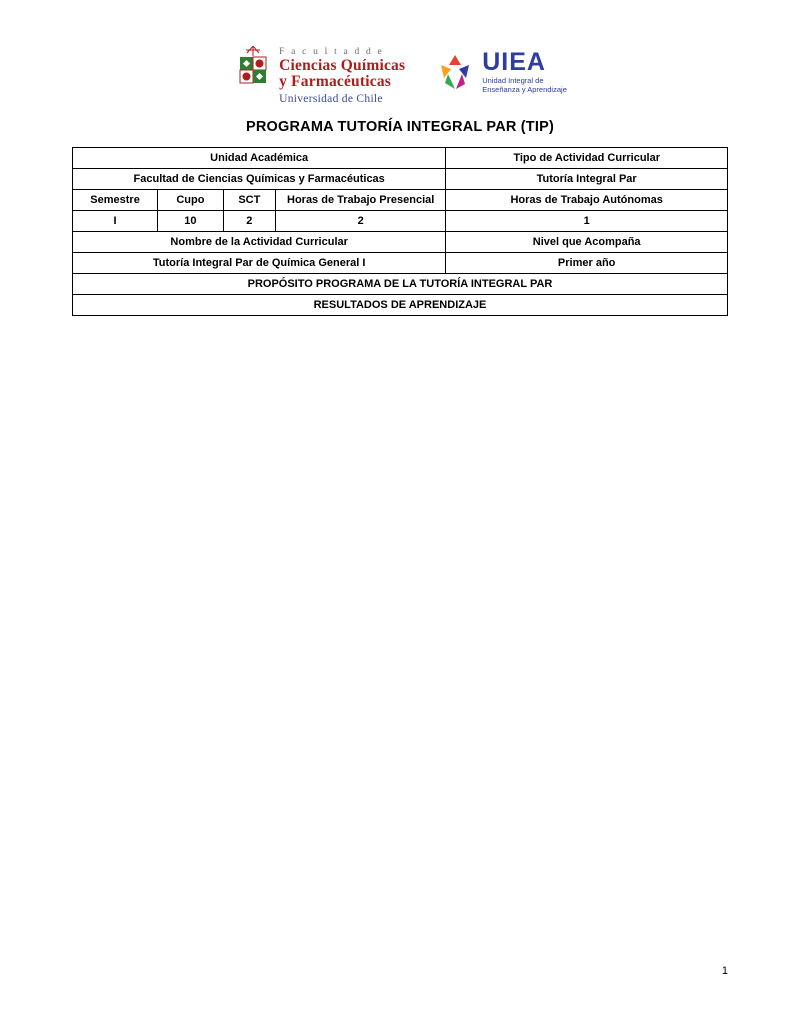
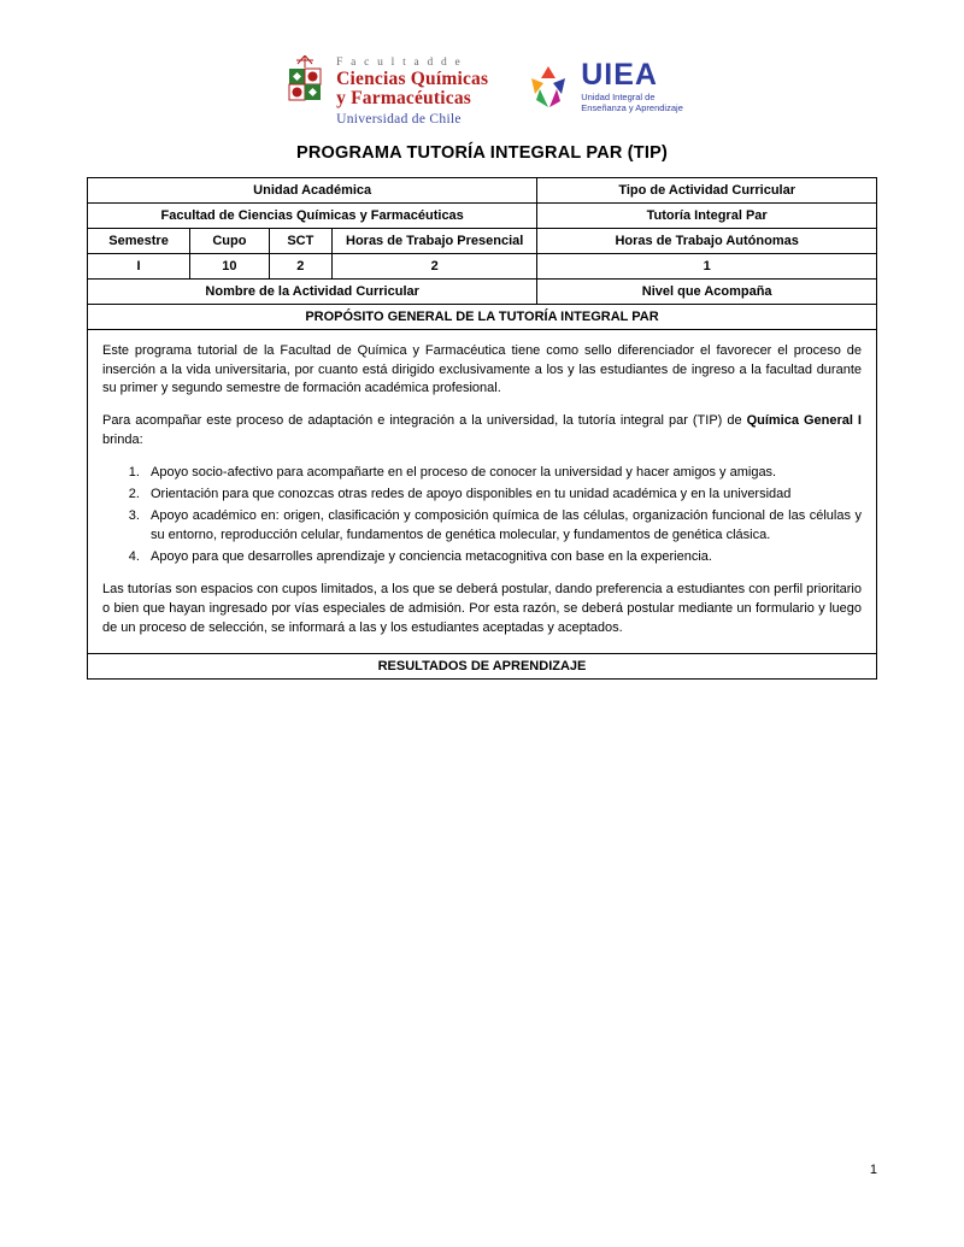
  F a c u l t a d d e
  Ciencias Químicas
  y Farmacéuticas
  Universidad de Chile
  UIEA
  Unidad Integral de
  Enseñanza y Aprendizaje
  PROGRAMA TUTORÍA INTEGRAL PAR (TIP)
  Unidad Académica	Tipo de Actividad Curricular
  Facultad de Ciencias Químicas y Farmacéuticas	Tutoría Integral Par
  Semestre	Cupo	SCT	Horas de Trabajo Presencial	Horas de Trabajo Autónomas
  I	10	2	2	1
  Nombre de la Actividad Curricular	Nivel que Acompaña
- Tutoría Integral Par de Química General I	Primer año
- PROPÓSITO PROGRAMA DE LA TUTORÍA INTEGRAL PAR
+ PROPÓSITO GENERAL DE LA TUTORÍA INTEGRAL PAR
+ Este programa tutorial de la Facultad de Química y Farmacéutica tiene como sello diferenciador el favorecer el proceso de inserción a la vida universitaria, por cuanto está dirigido exclusivamente a los y las estudiantes de ingreso a la facultad durante su primer y segundo semestre de formación académica profesional. Para acompañar este proceso de adaptación e integración a la universidad, la tutoría integral par (TIP) de Química General I brinda: Apoyo socio-afectivo para acompañarte en el proceso de conocer la universidad y hacer amigos y amigas. Orientación para que conozcas otras redes de apoyo disponibles en tu unidad académica y en la universidad Apoyo académico en: origen, clasificación y composición química de las células, organización funcional de las células y su entorno, reproducción celular, fundamentos de genética molecular, y fundamentos de genética clásica. Apoyo para que desarrolles aprendizaje y conciencia metacognitiva con base en la experiencia. Las tutorías son espacios con cupos limitados, a los que se deberá postular, dando preferencia a estudiantes con perfil prioritario o bien que hayan ingresado por vías especiales de admisión. Por esta razón, se deberá postular mediante un formulario y luego de un proceso de selección, se informará a las y los estudiantes aceptadas y aceptados.
  RESULTADOS DE APRENDIZAJE
  1
